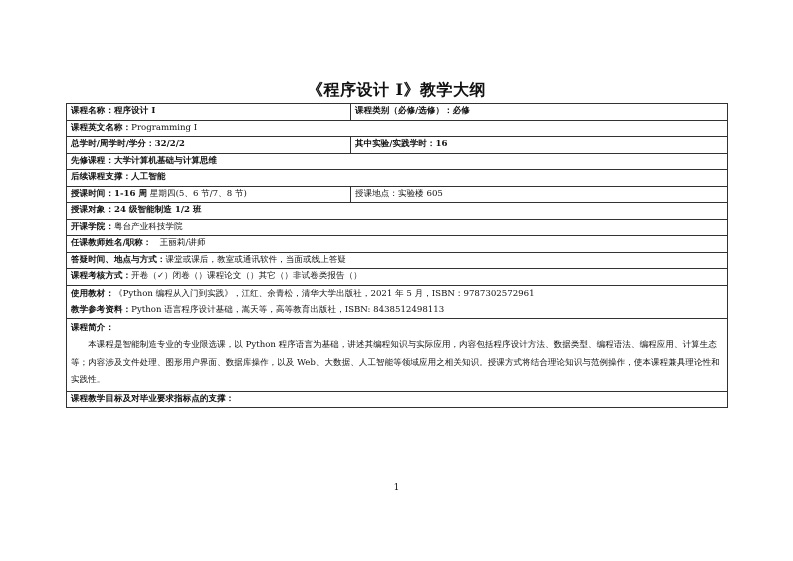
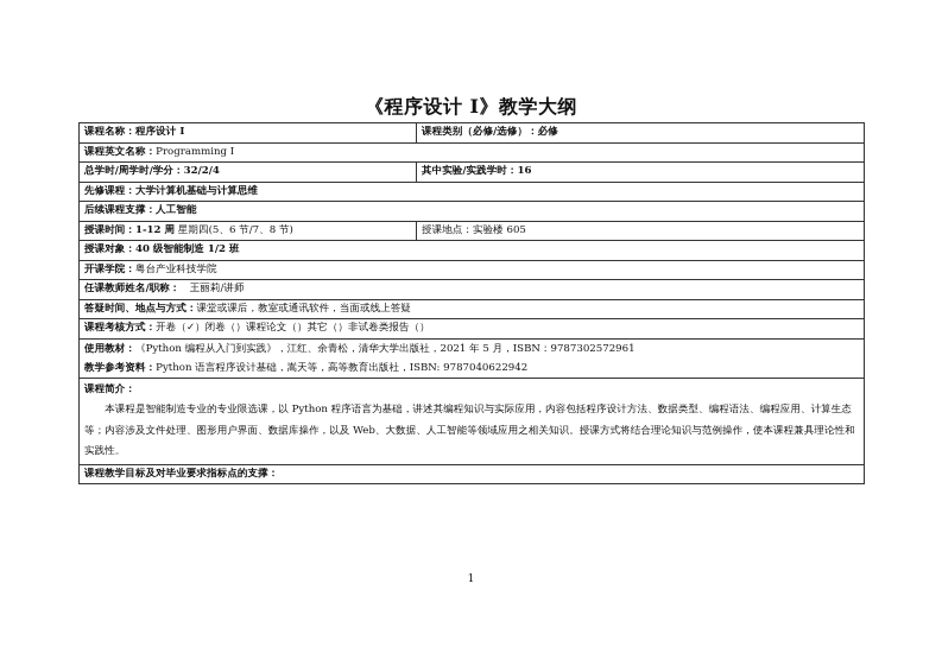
  《程序设计 I》教学大纲
  课程名称：程序设计 I	课程类别（必修/选修）：必修
  课程英文名称：Programming I
- 总学时/周学时/学分：32/2/2	其中实验/实践学时：16
+ 总学时/周学时/学分：32/2/4	其中实验/实践学时：16
  先修课程：大学计算机基础与计算思维
  后续课程支撑：人工智能
- 授课时间：1-16 周 星期四(5、6 节/7、8 节)	授课地点：实验楼 605
+ 授课时间：1-12 周 星期四(5、6 节/7、8 节)	授课地点：实验楼 605
- 授课对象：24 级智能制造 1/2 班
+ 授课对象：40 级智能制造 1/2 班
  开课学院：粤台产业科技学院
  任课教师姓名/职称： 王丽莉/讲师
  答疑时间、地点与方式：课堂或课后，教室或通讯软件，当面或线上答疑
  课程考核方式：开卷（✓）闭卷（）课程论文（）其它（）非试卷类报告（）
- 使用教材：《Python 编程从入门到实践》，江红、余青松，清华大学出版社，2021 年 5 月，ISBN：9787302572961 教学参考资料：Python 语言程序设计基础，嵩天等，高等教育出版社，ISBN: 8438512498113
+ 使用教材：《Python 编程从入门到实践》，江红、余青松，清华大学出版社，2021 年 5 月，ISBN：9787302572961 教学参考资料：Python 语言程序设计基础，嵩天等，高等教育出版社，ISBN: 9787040622942
  课程简介： 本课程是智能制造专业的专业限选课，以 Python 程序语言为基础，讲述其编程知识与实际应用，内容包括程序设计方法、数据类型、编程语法、编程应用、计算生态等；内容涉及文件处理、图形用户界面、数据库操作，以及 Web、大数据、人工智能等领域应用之相关知识。授课方式将结合理论知识与范例操作，使本课程兼具理论性和实践性。
  课程教学目标及对毕业要求指标点的支撑：
  1
